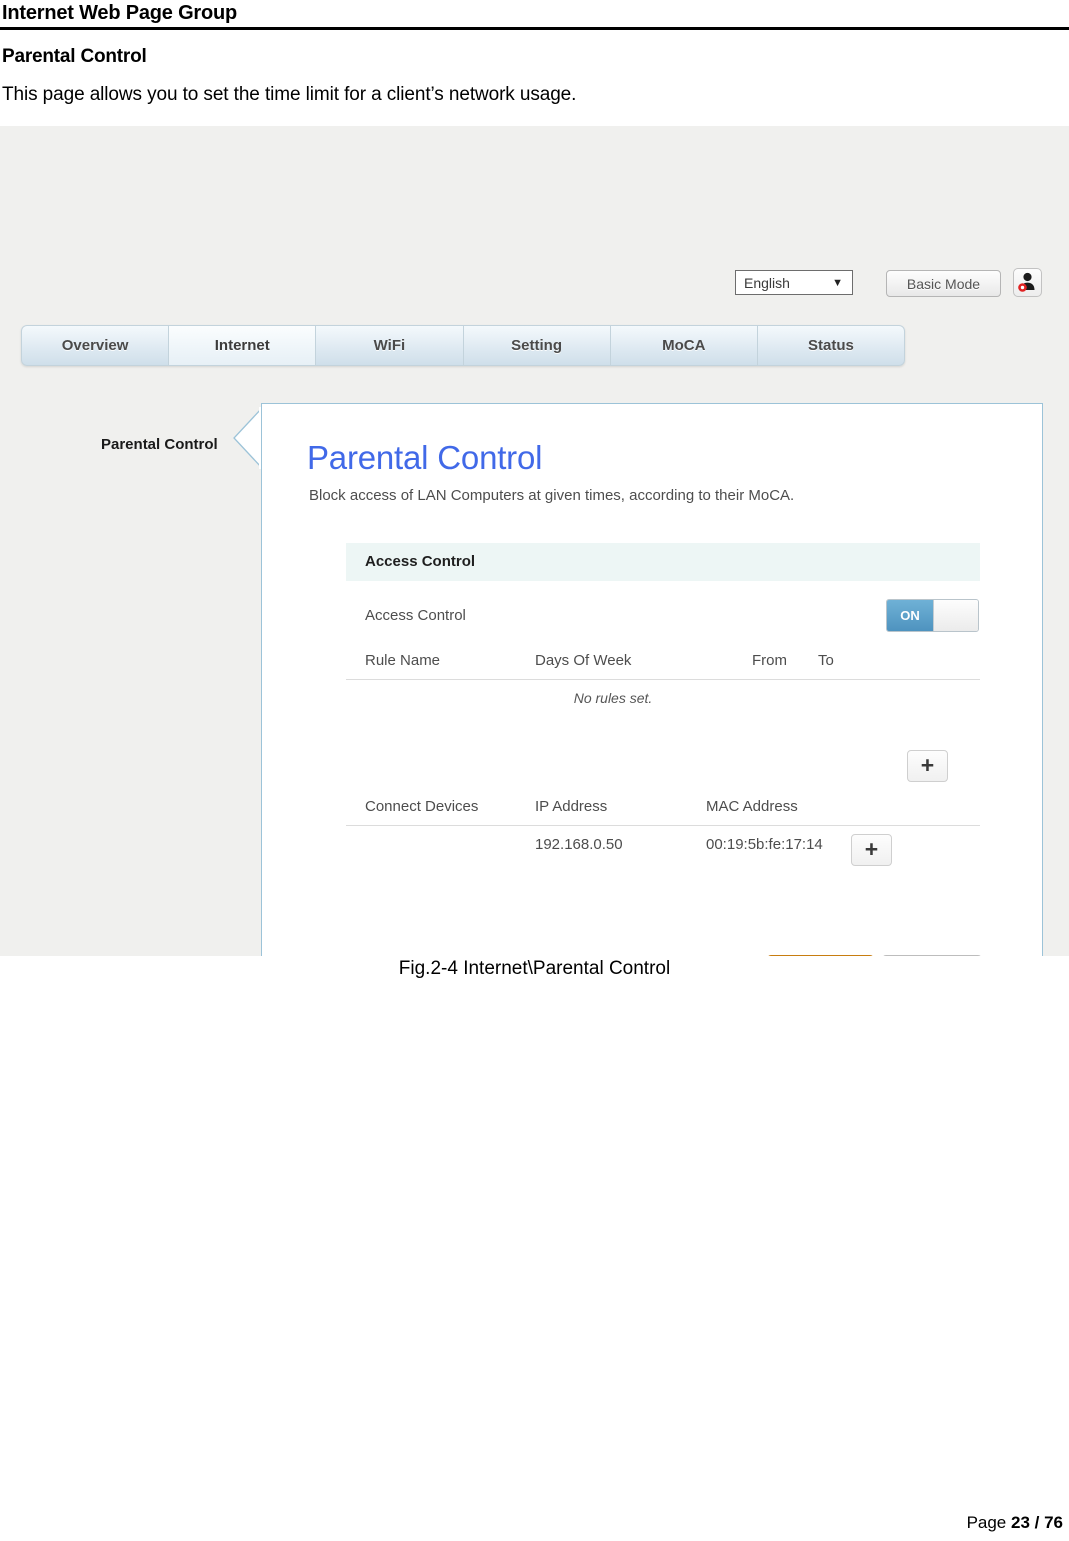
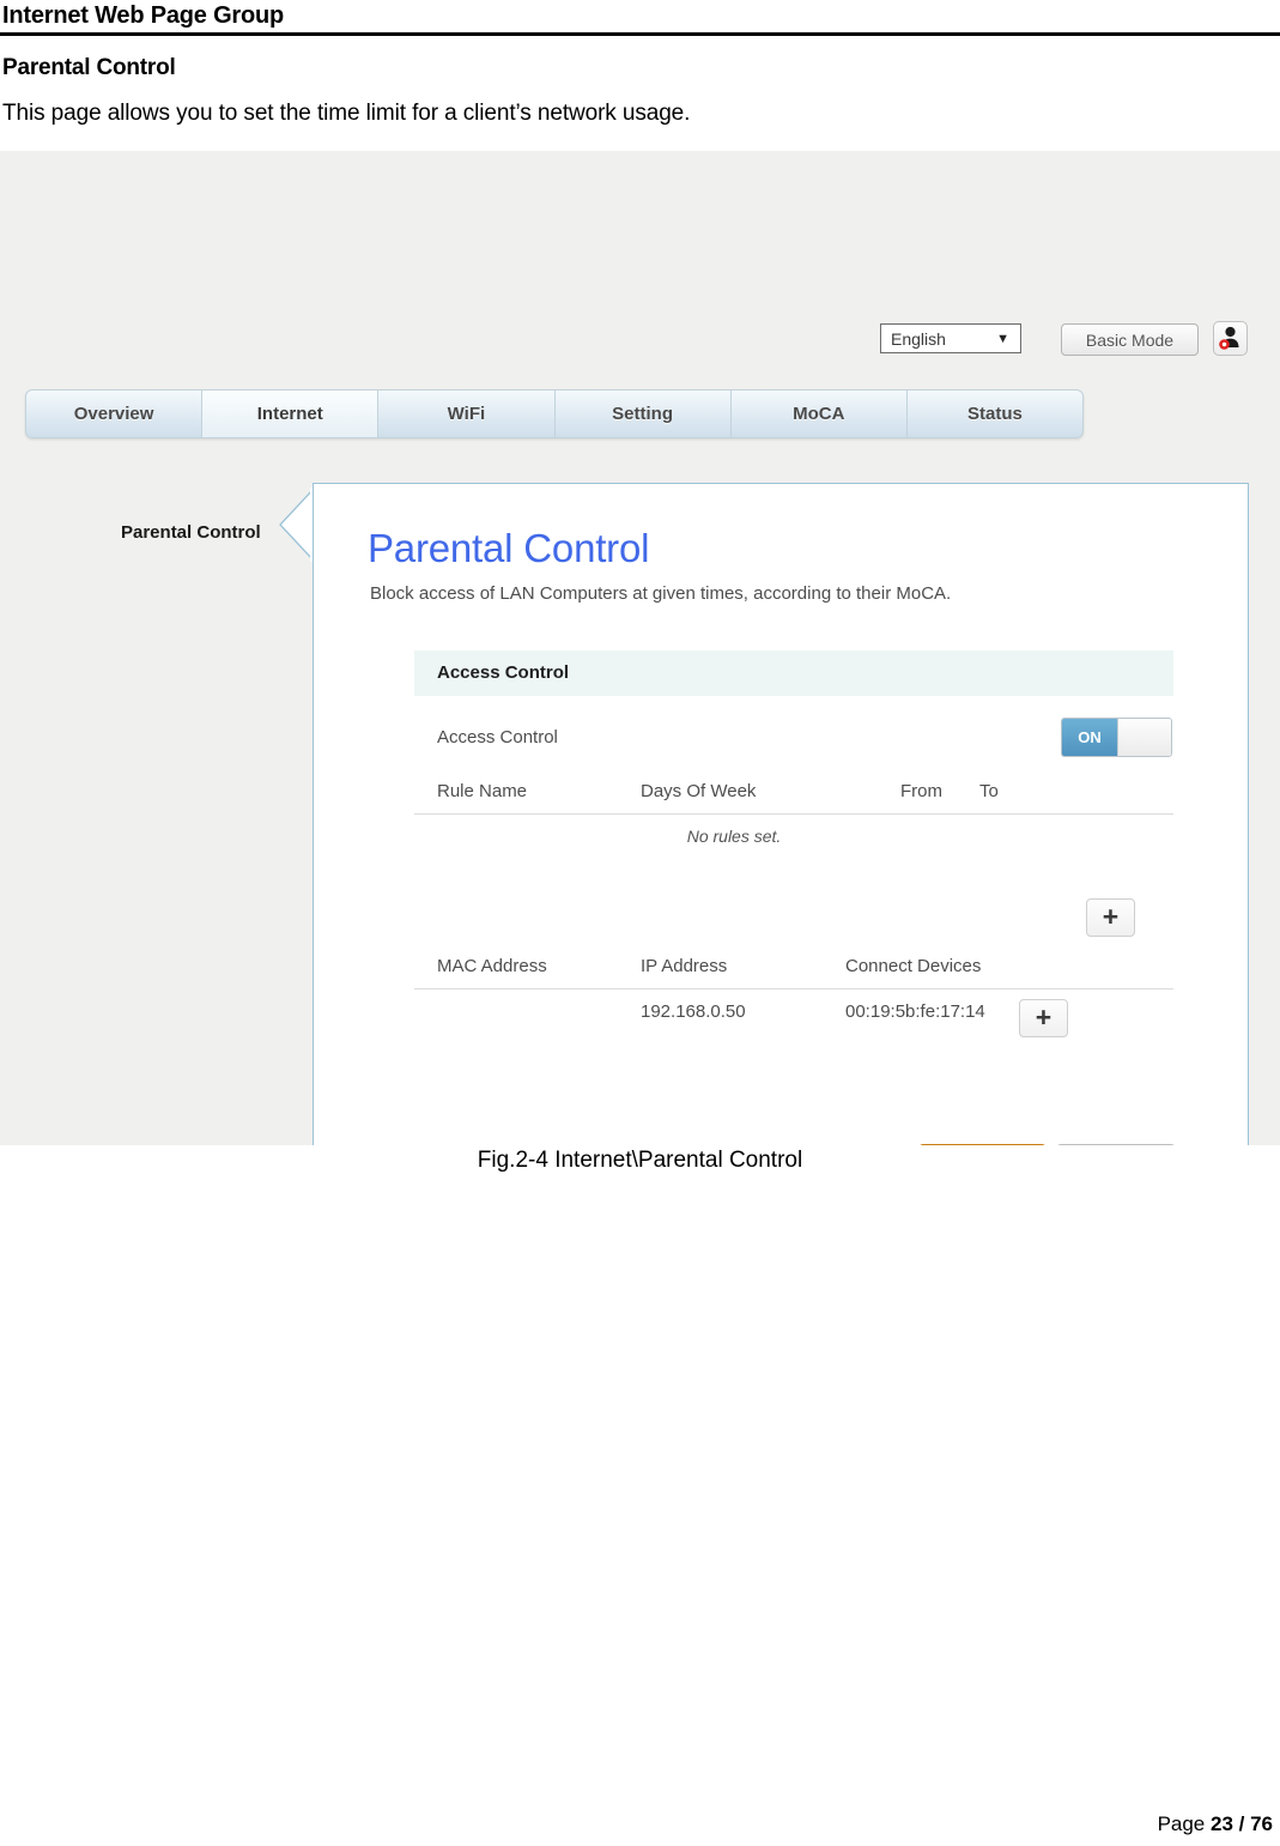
  Internet Web Page Group
  Parental Control
  This page allows you to set the time limit for a client’s network usage.
  English
  ▼
  Basic Mode
  Overview
  Internet
  WiFi
  Setting
  MoCA
  Status
  Parental Control
  Parental Control
  Block access of LAN Computers at given times, according to their MoCA.
  Access Control
  Access Control
  ON
  Rule Name
  Days Of Week
  From
  To
  No rules set.
  +
- Connect Devices
+ MAC Address
  IP Address
- MAC Address
+ Connect Devices
  192.168.0.50
  00:19:5b:fe:17:14
  +
  Fig.2-4 Internet\Parental Control
  Page 23 / 76
